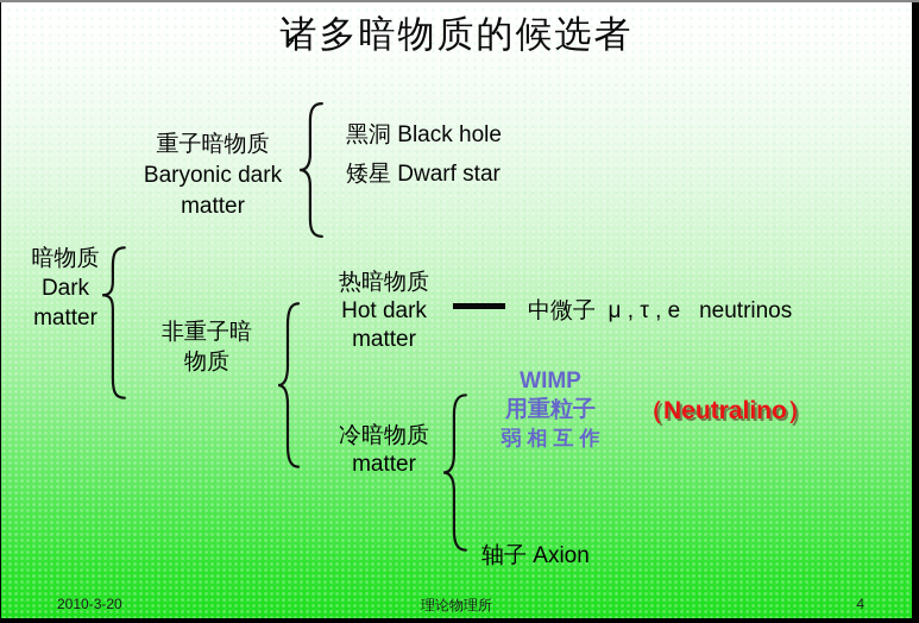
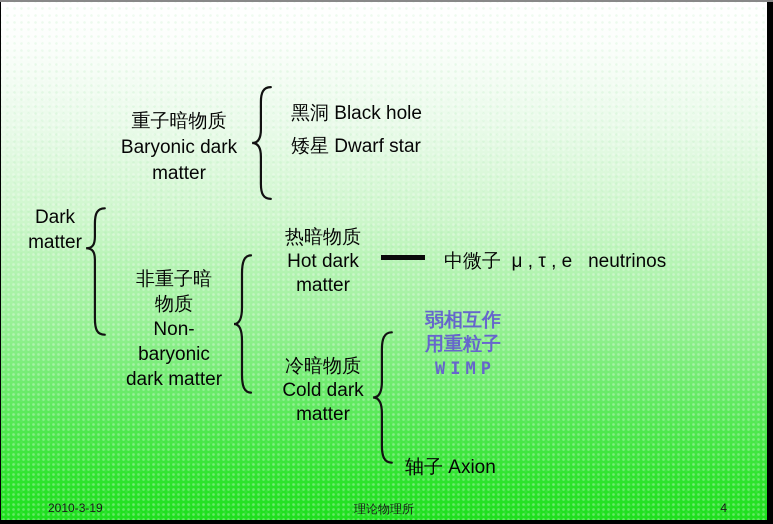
- 诸多暗物质的候选者
- 暗物质
  Dark
  matter
  重子暗物质
  Baryonic dark
  matter
  黑洞 Black hole
  矮星 Dwarf star
  非重子暗
  物质
+ Non-
+ baryonic
+ dark matter
  热暗物质
  Hot dark
  matter
  中微子 μ , τ , e neutrinos
  冷暗物质
+ Cold dark
  matter
- WIMP
+ 弱相互作
  用重粒子
- 弱相互作
+ WIMP
- （Neutralino）
  轴子 Axion
- 2010-3-20
+ 2010-3-19
  理论物理所
  4
